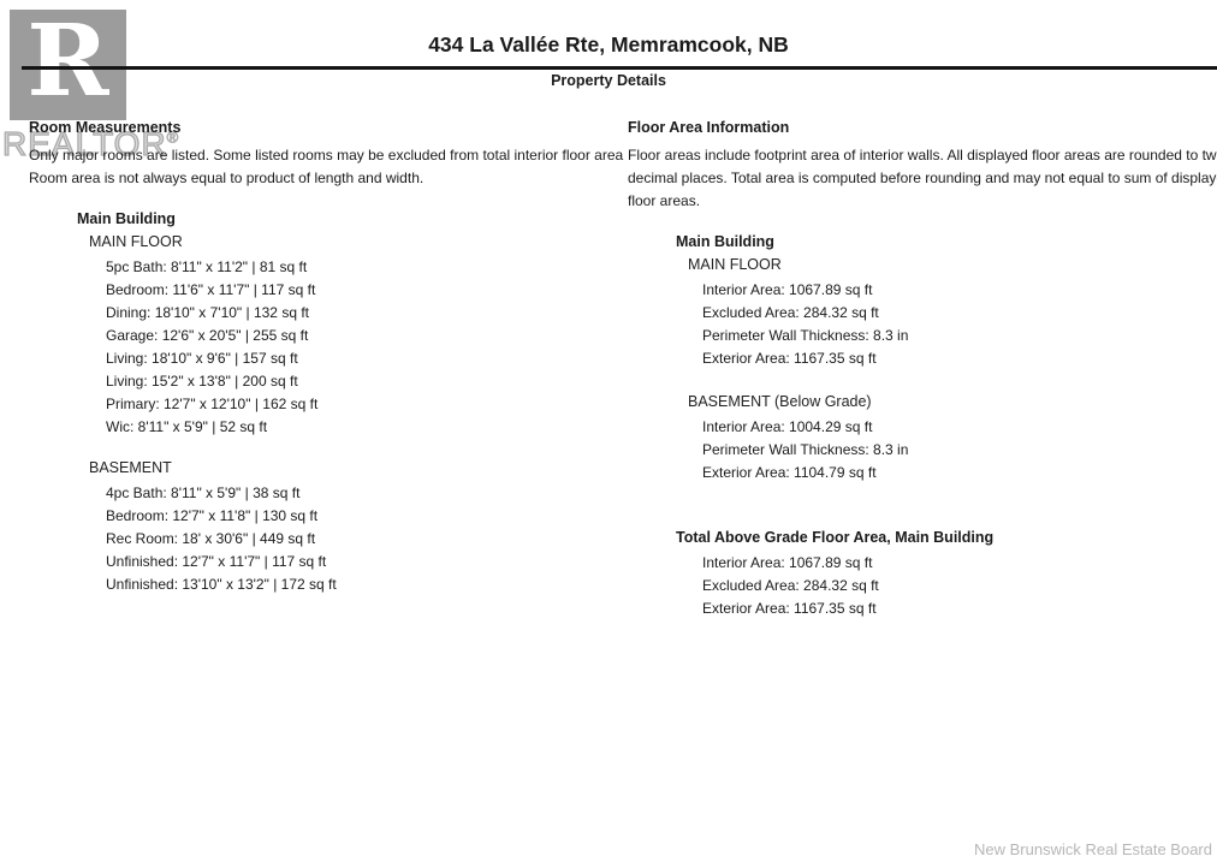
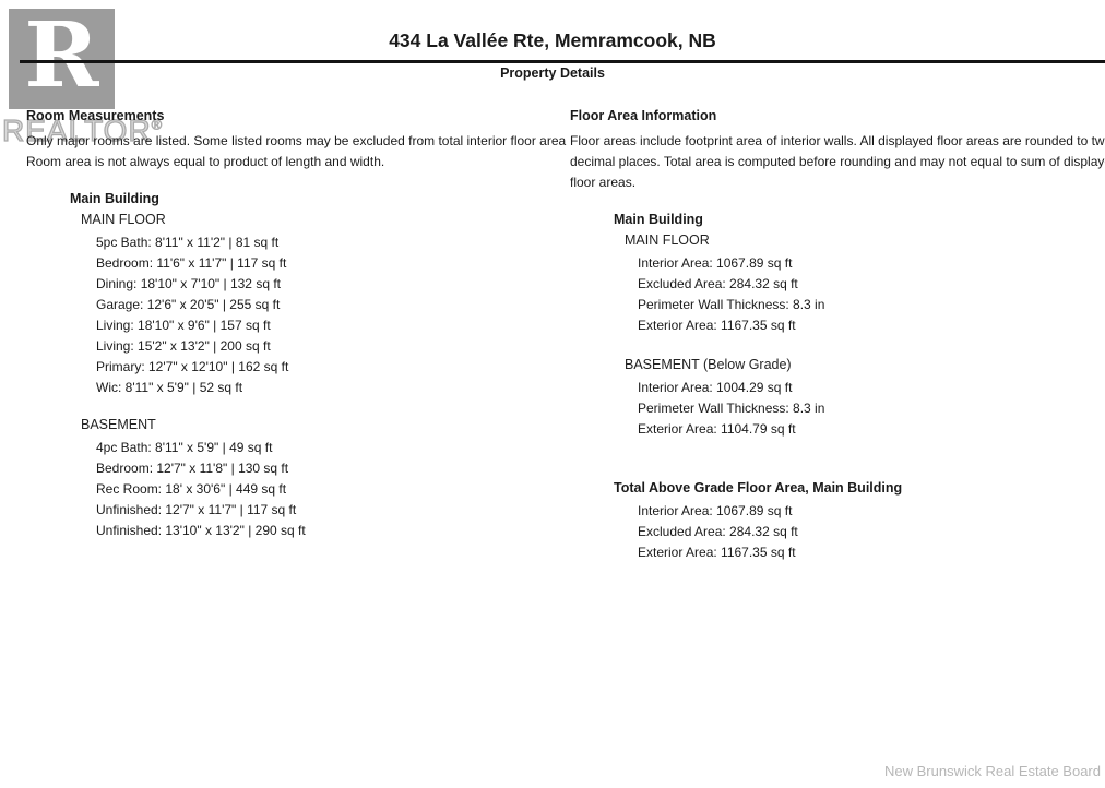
  R
  REALTOR®
  434 La Vallée Rte, Memramcook, NB
  Property Details
  Room Measurements
  Only major rooms are listed. Some listed rooms may be excluded from total interior floor area
  Room area is not always equal to product of length and width.
  Main Building
  MAIN FLOOR
  5pc Bath: 8'11" x 11'2" | 81 sq ft
  Bedroom: 11'6" x 11'7" | 117 sq ft
  Dining: 18'10" x 7'10" | 132 sq ft
  Garage: 12'6" x 20'5" | 255 sq ft
  Living: 18'10" x 9'6" | 157 sq ft
- Living: 15'2" x 13'8" | 200 sq ft
+ Living: 15'2" x 13'2" | 200 sq ft
  Primary: 12'7" x 12'10" | 162 sq ft
  Wic: 8'11" x 5'9" | 52 sq ft
  BASEMENT
- 4pc Bath: 8'11" x 5'9" | 38 sq ft
+ 4pc Bath: 8'11" x 5'9" | 49 sq ft
  Bedroom: 12'7" x 11'8" | 130 sq ft
  Rec Room: 18' x 30'6" | 449 sq ft
  Unfinished: 12'7" x 11'7" | 117 sq ft
- Unfinished: 13'10" x 13'2" | 172 sq ft
+ Unfinished: 13'10" x 13'2" | 290 sq ft
  Floor Area Information
  Floor areas include footprint area of interior walls. All displayed floor areas are rounded to tw
  decimal places. Total area is computed before rounding and may not equal to sum of display
  floor areas.
  Main Building
  MAIN FLOOR
  Interior Area: 1067.89 sq ft
  Excluded Area: 284.32 sq ft
  Perimeter Wall Thickness: 8.3 in
  Exterior Area: 1167.35 sq ft
  BASEMENT (Below Grade)
  Interior Area: 1004.29 sq ft
  Perimeter Wall Thickness: 8.3 in
  Exterior Area: 1104.79 sq ft
  Total Above Grade Floor Area, Main Building
  Interior Area: 1067.89 sq ft
  Excluded Area: 284.32 sq ft
  Exterior Area: 1167.35 sq ft
  New Brunswick Real Estate Board
